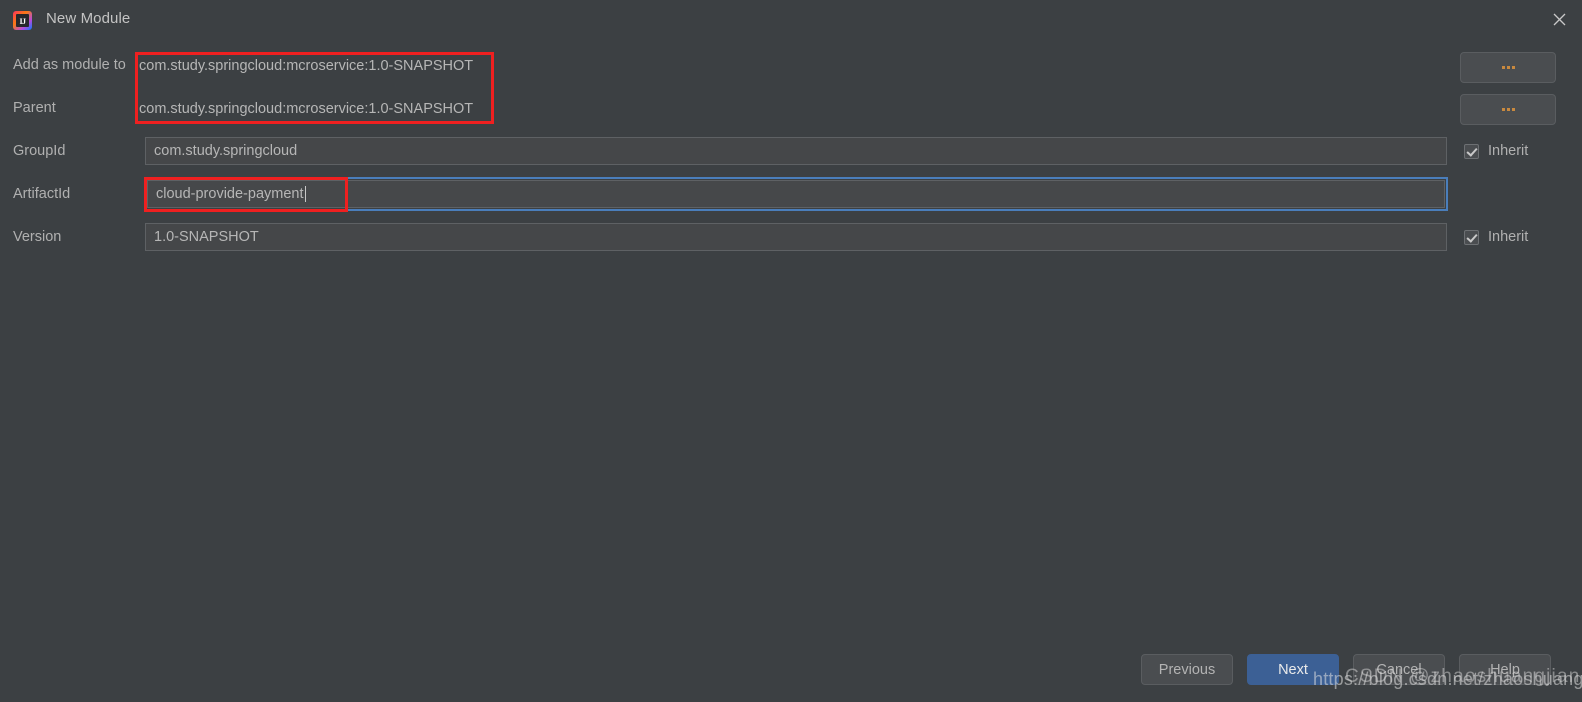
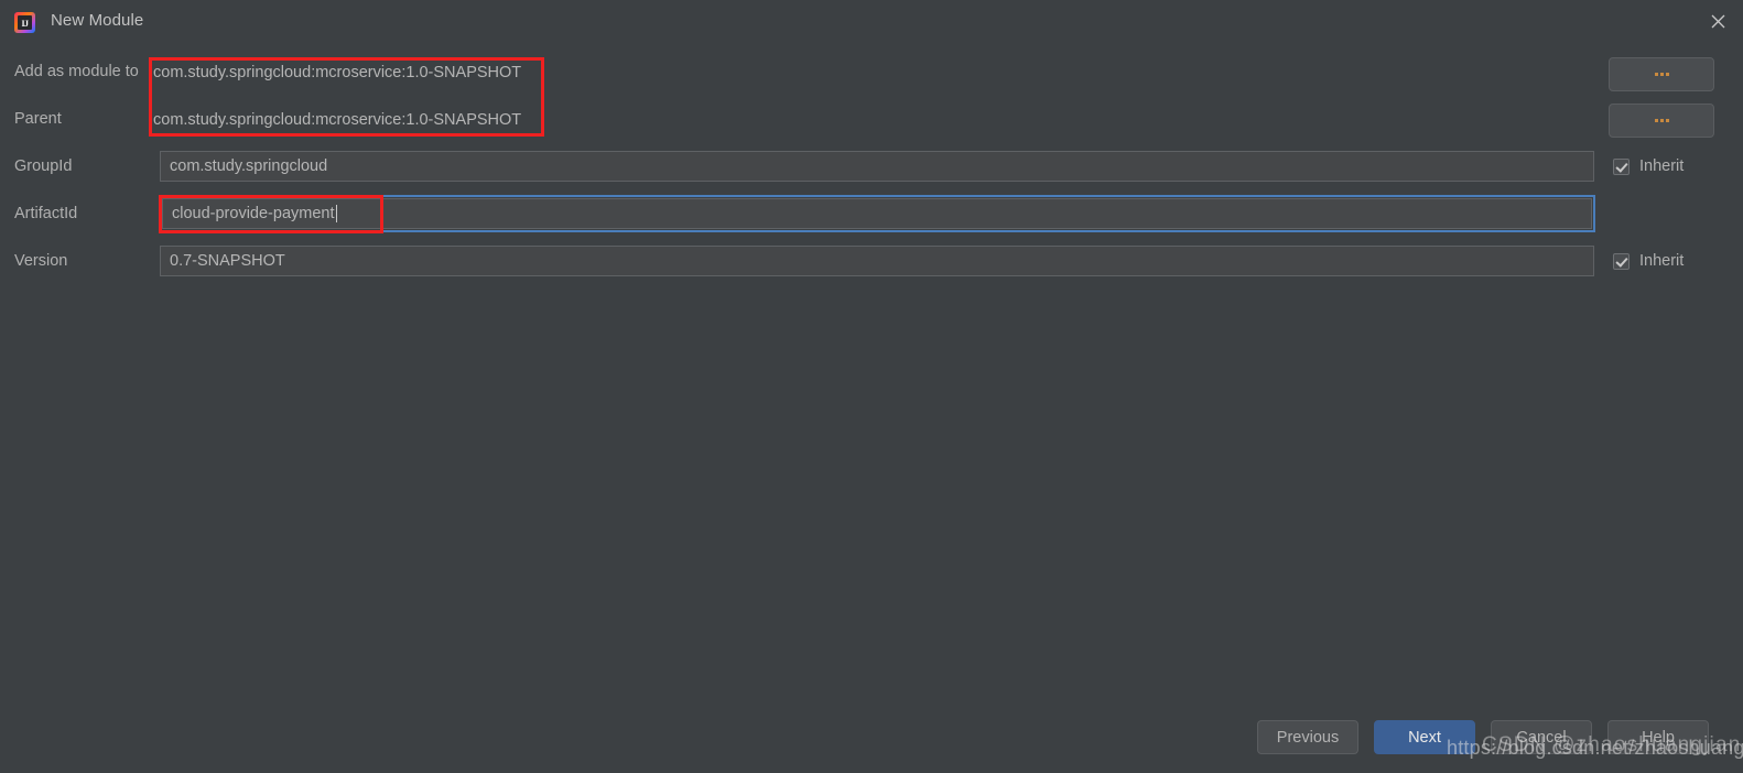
  IJ
  New Module
  Add as module to
  com.study.springcloud:mcroservice:1.0-SNAPSHOT
  Parent
  com.study.springcloud:mcroservice:1.0-SNAPSHOT
  GroupId
  com.study.springcloud
  Inherit
  ArtifactId
  cloud-provide-payment
  Version
- 1.0-SNAPSHOT
+ 0.7-SNAPSHOT
  Inherit
  Previous
  Next
  Cancel
  Help
  https://blog.csdn.net/zhaoshuang
  CSDN @zhaoshuangjian
